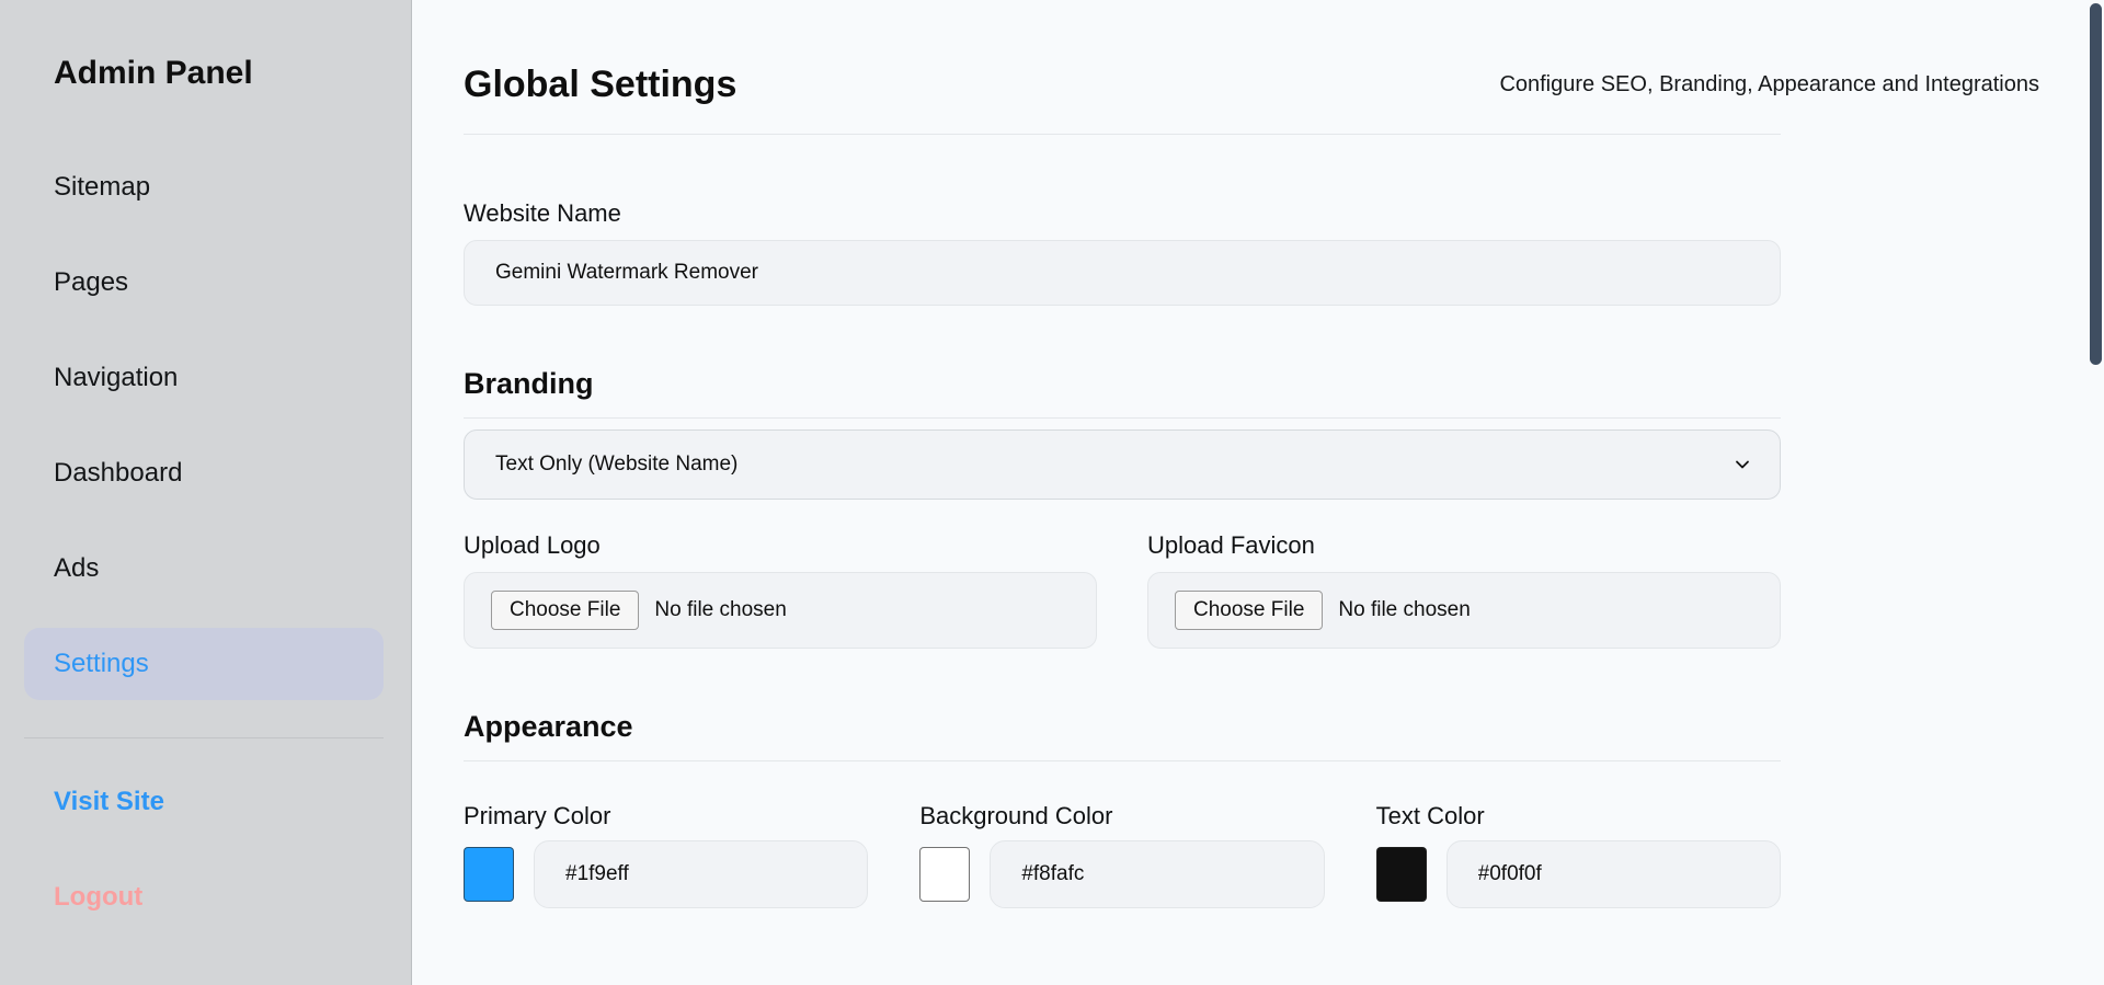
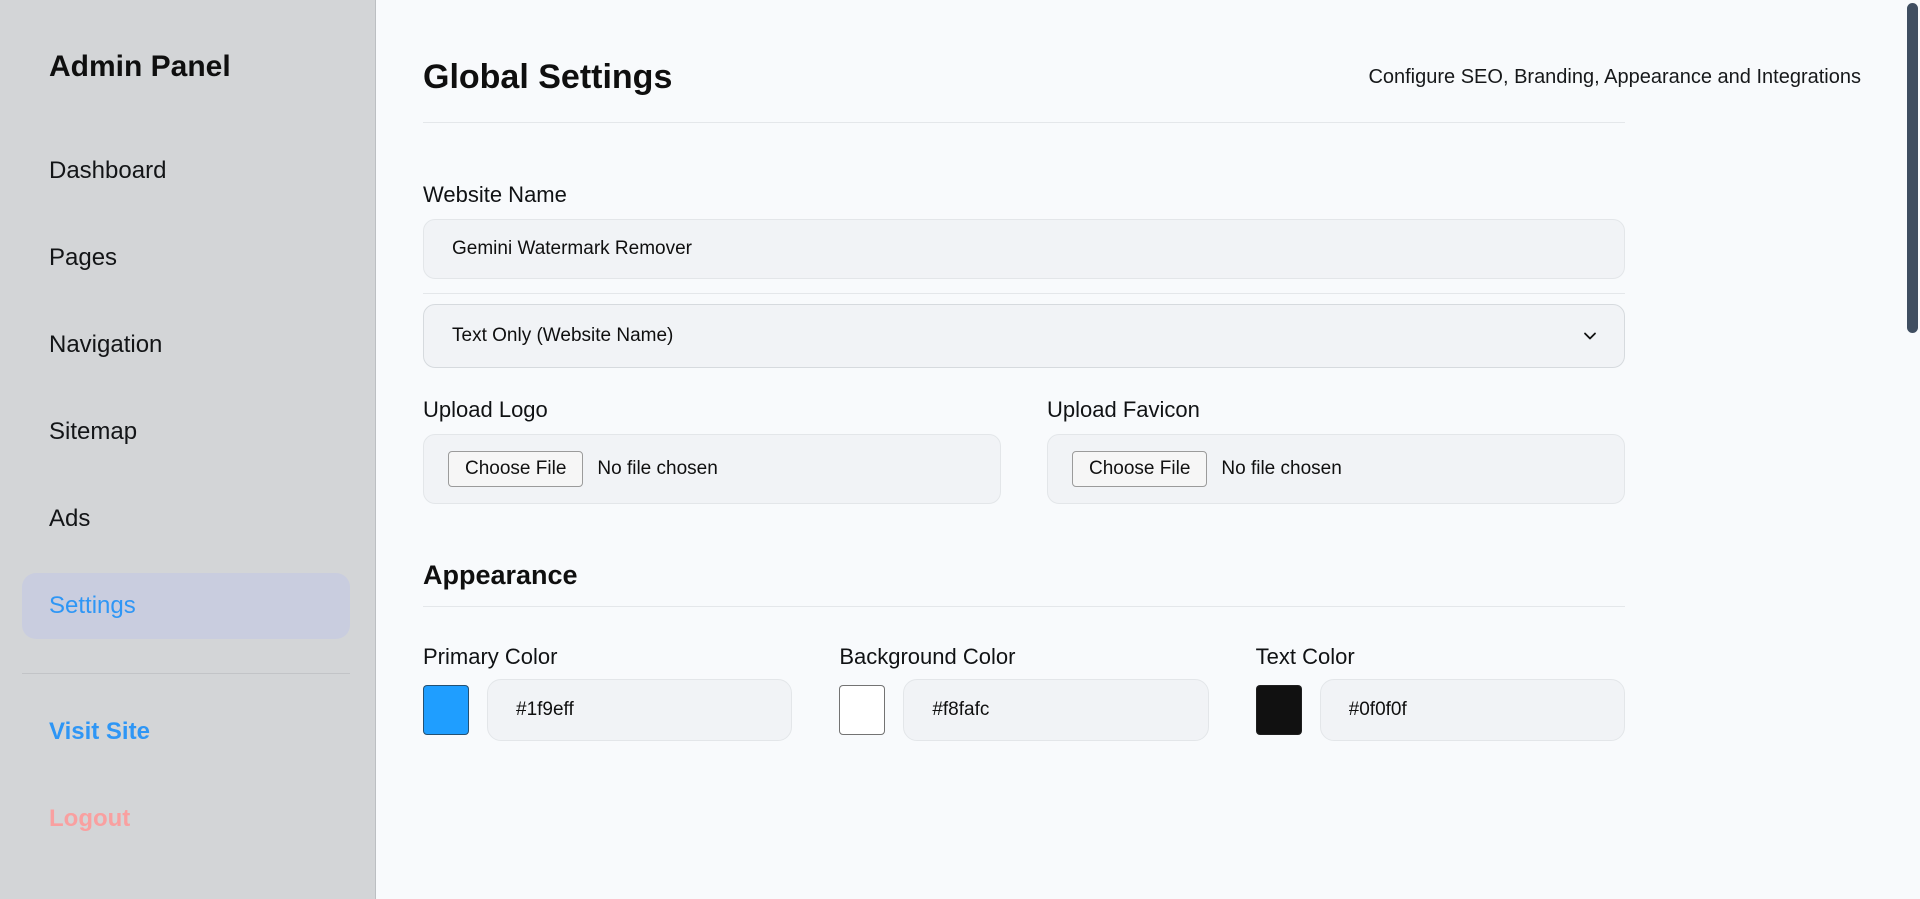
  Admin Panel
- Sitemap
+ Dashboard
  Pages
  Navigation
- Dashboard
+ Sitemap
  Ads
  Settings
  Visit Site
  Logout
  Global Settings
  Configure SEO, Branding, Appearance and Integrations
  Website Name
  Gemini Watermark Remover
- Branding
  Text Only (Website Name)
  Upload Logo
  Choose File
  No file chosen
  Upload Favicon
  Choose File
  No file chosen
  Appearance
  Primary Color
  #1f9eff
  Background Color
  #f8fafc
  Text Color
  #0f0f0f
